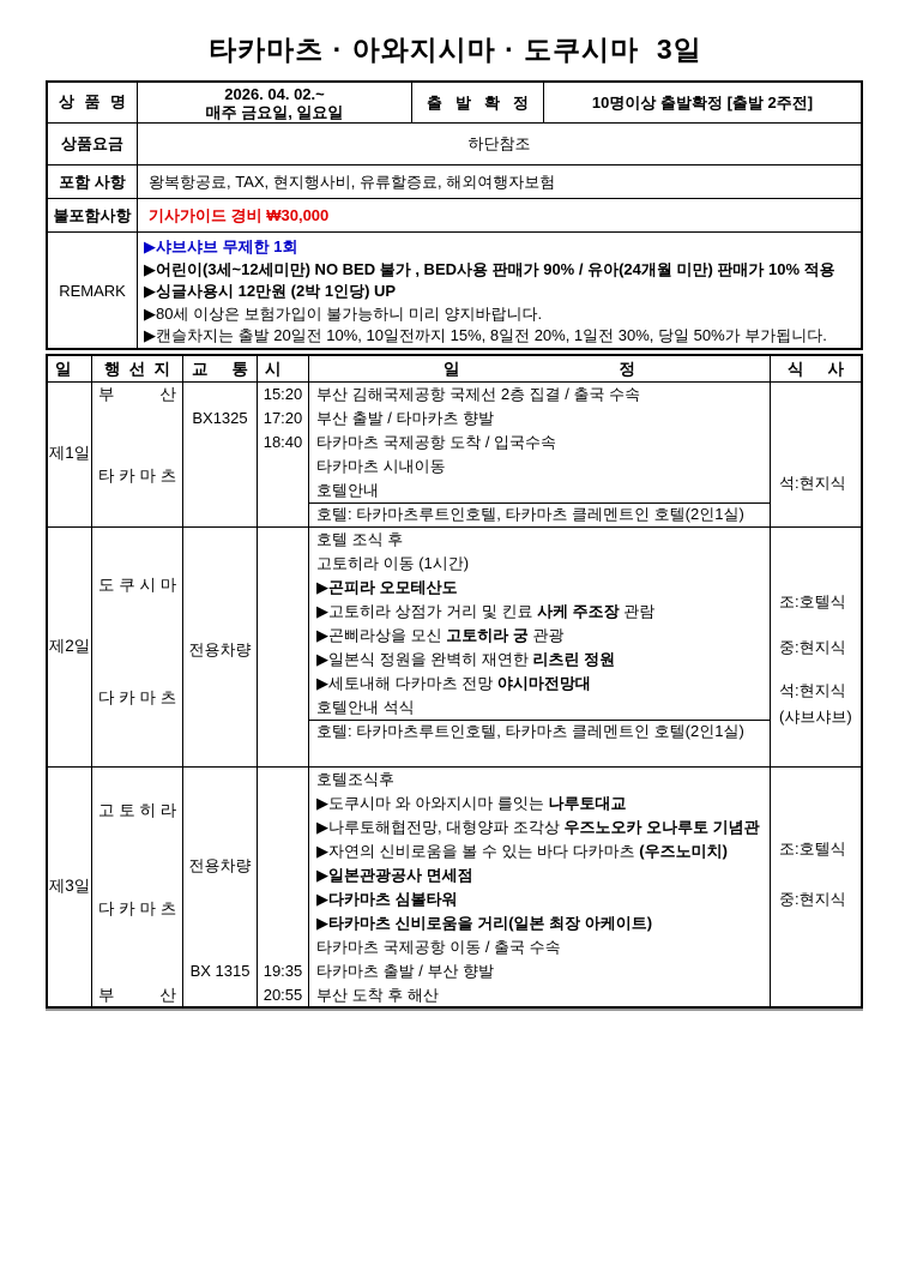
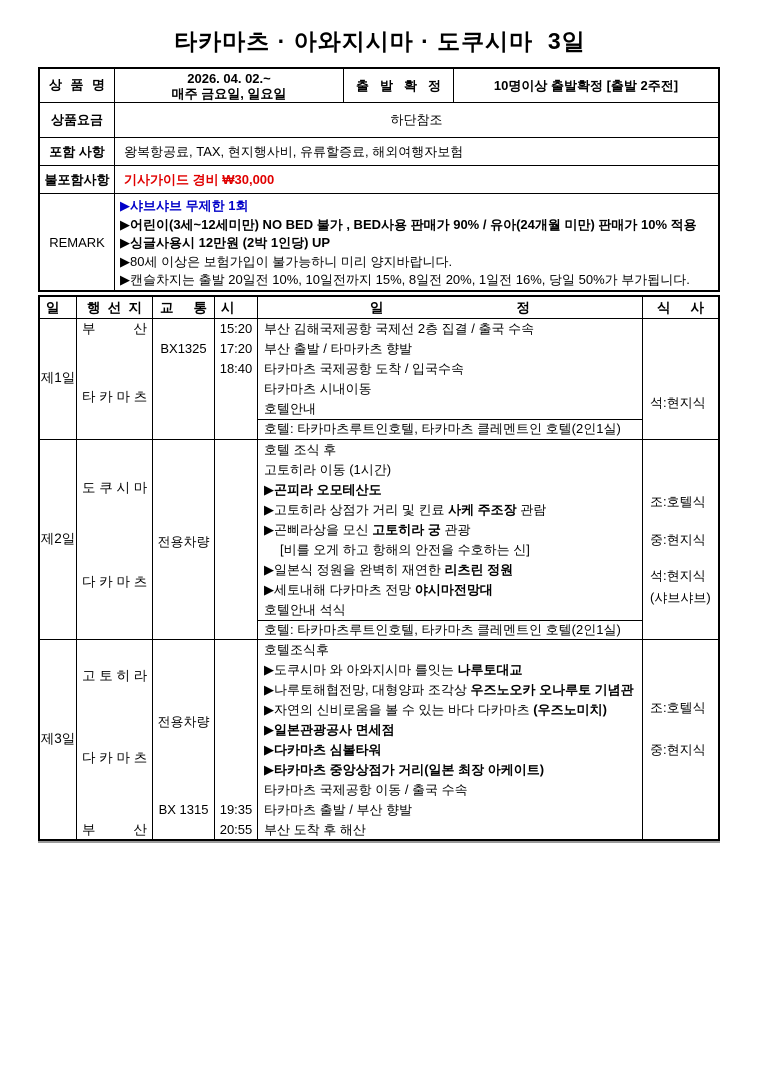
  타카마츠 · 아와지시마 · 도쿠시마 3일
  상 품 명
  2026. 04. 02.~
  매주 금요일, 일요일
  출 발 확 정
  10명이상 출발확정 [출발 2주전]
  상품요금
  하단참조
  포함 사항
  왕복항공료, TAX, 현지행사비, 유류할증료, 해외여행자보험
  불포함사항
  기사가이드 경비 ₩30,000
  REMARK
  ▶샤브샤브 무제한 1회
  ▶어린이(3세~12세미만) NO BED 불가 , BED사용 판매가 90% / 유아(24개월 미만) 판매가 10% 적용
  ▶싱글사용시 12만원 (2박 1인당) UP
  ▶80세 이상은 보험가입이 불가능하니 미리 양지바랍니다.
- ▶캔슬차지는 출발 20일전 10%, 10일전까지 15%, 8일전 20%, 1일전 30%, 당일 50%가 부가됩니다.
+ ▶캔슬차지는 출발 20일전 10%, 10일전까지 15%, 8일전 20%, 1일전 16%, 당일 50%가 부가됩니다.
  행 선 지
  일 정
  식 사
  제1일
  부 산
  타 카 마 츠
  BX1325
  15:20
  17:20
  18:40
  부산 김해국제공항 국제선 2층 집결 / 출국 수속
  부산 출발 / 타마카츠 향발
  타카마츠 국제공항 도착 / 입국수속
  타카마츠 시내이동
  호텔안내
  호텔: 타카마츠루트인호텔, 타카마츠 클레멘트인 호텔(2인1실)
  석:현지식
  제2일
  도 쿠 시 마
  다 카 마 츠
  전용차량
  호텔 조식 후
  고토히라 이동 (1시간)
  ▶곤피라 오모테산도
  ▶고토히라 상점가 거리 및 킨료 사케 주조장 관람
  ▶곤삐라상을 모신 고토히라 궁 관광
+ [비를 오게 하고 항해의 안전을 수호하는 신]
  ▶일본식 정원을 완벽히 재연한 리츠린 정원
  ▶세토내해 다카마츠 전망 야시마전망대
  호텔안내 석식
  호텔: 타카마츠루트인호텔, 타카마츠 클레멘트인 호텔(2인1실)
  조:호텔식
  중:현지식
  석:현지식
  (샤브샤브)
  제3일
  고 토 히 라
  다 카 마 츠
  부 산
  전용차량
  BX 1315
  19:35
  20:55
  호텔조식후
  ▶도쿠시마 와 아와지시마 를잇는 나루토대교
  ▶나루토해협전망, 대형양파 조각상 우즈노오카 오나루토 기념관
  ▶자연의 신비로움을 볼 수 있는 바다 다카마츠 (우즈노미치)
  ▶일본관광공사 면세점
  ▶다카마츠 심볼타워
- ▶타카마츠 신비로움을 거리(일본 최장 아케이트)
+ ▶타카마츠 중앙상점가 거리(일본 최장 아케이트)
  타카마츠 국제공항 이동 / 출국 수속
  타카마츠 출발 / 부산 향발
  부산 도착 후 해산
  조:호텔식
  중:현지식
